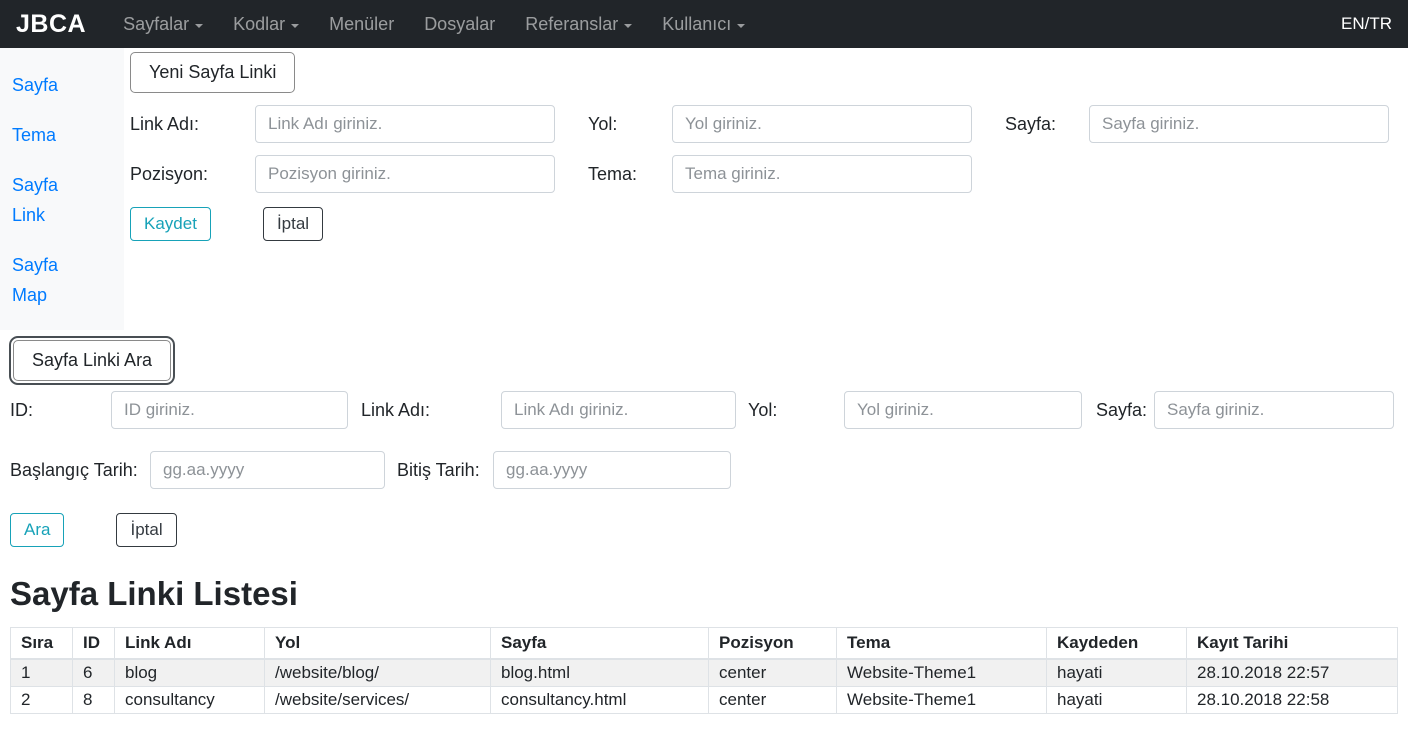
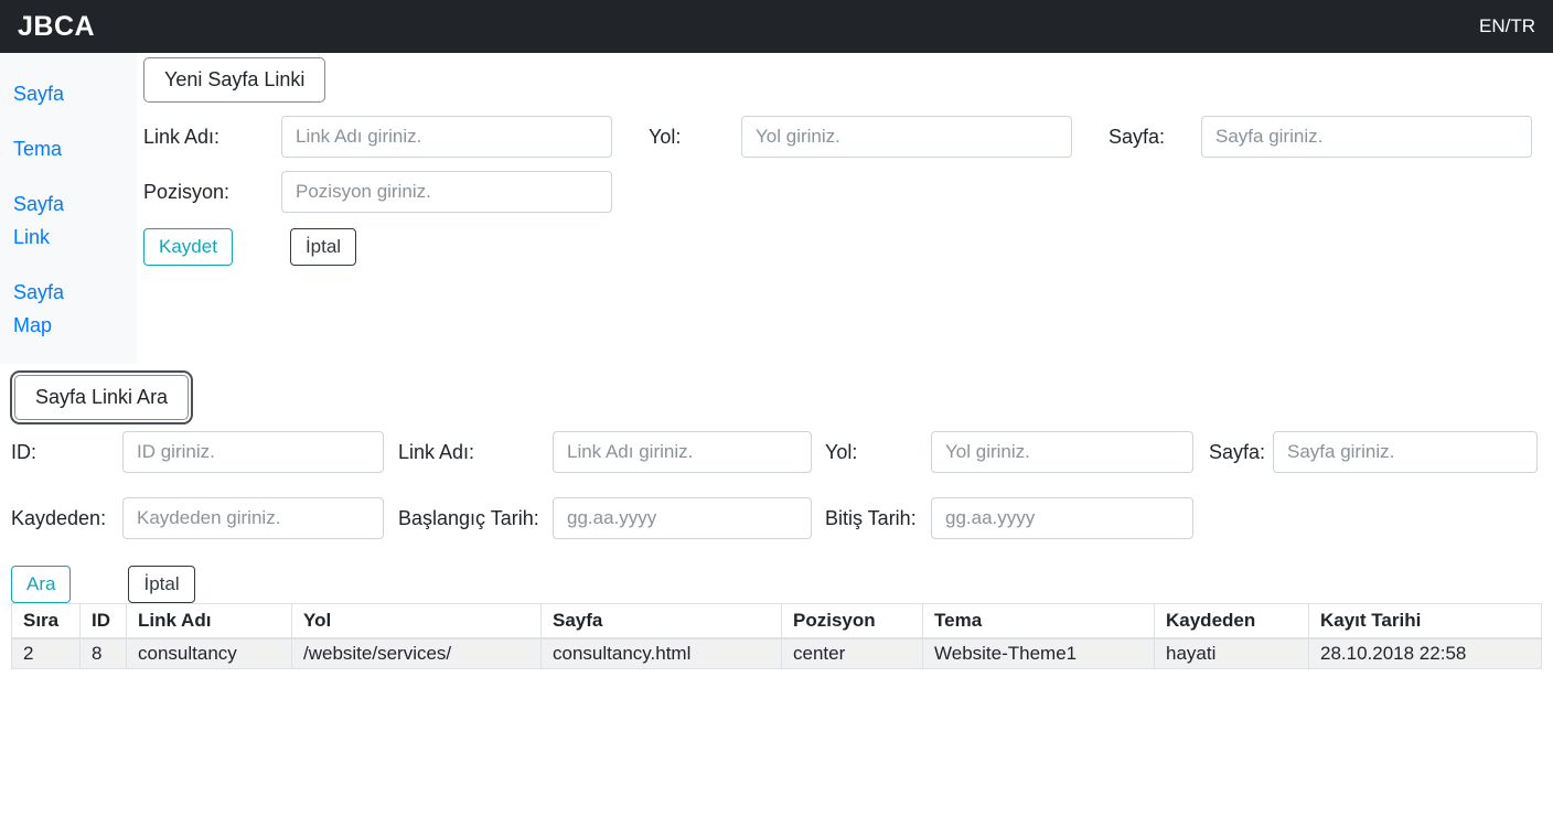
  JBCA
- Sayfalar
- Kodlar
- Menüler
- Dosyalar
- Referanslar
- Kullanıcı
  EN/TR
  Sayfa
  Tema
  Sayfa Link
  Sayfa Map
  Yeni Sayfa Linki
  Link Adı:
  Link Adı giriniz.
  Yol:
  Yol giriniz.
  Sayfa:
  Sayfa giriniz.
  Pozisyon:
  Pozisyon giriniz.
- Tema:
- Tema giriniz.
  Kaydet
  İptal
  Sayfa Linki Ara
  ID:
  ID giriniz.
  Link Adı:
  Link Adı giriniz.
  Yol:
  Yol giriniz.
  Sayfa:
  Sayfa giriniz.
+ Kaydeden:
+ Kaydeden giriniz.
  Başlangıç Tarih:
  gg.aa.yyyy
  Bitiş Tarih:
  gg.aa.yyyy
  Ara
  İptal
- Sayfa Linki Listesi
  Sıra	ID	Link Adı	Yol	Sayfa	Pozisyon	Tema	Kaydeden	Kayıt Tarihi
- 1	6	blog	/website/blog/	blog.html	center	Website-Theme1	hayati	28.10.2018 22:57
  2	8	consultancy	/website/services/	consultancy.html	center	Website-Theme1	hayati	28.10.2018 22:58
